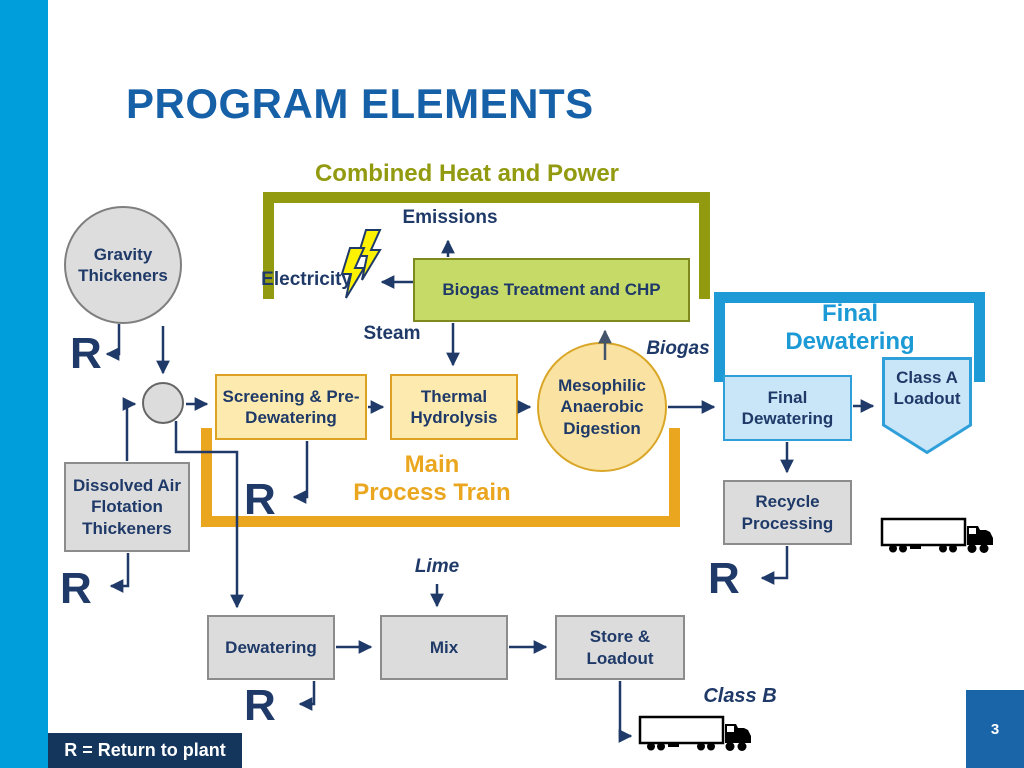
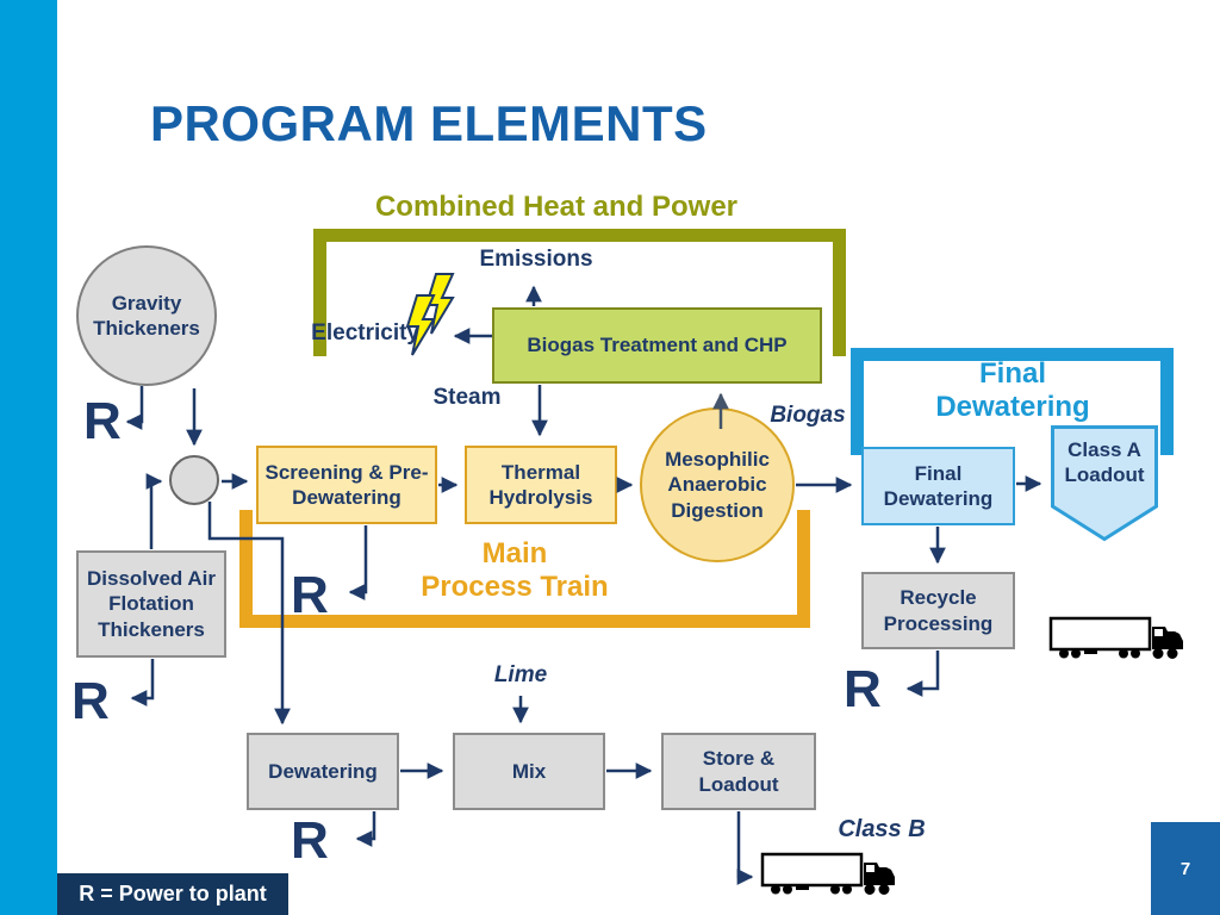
  PROGRAM ELEMENTS
  Combined Heat and Power
  Final
  Dewatering
  Main
  Process Train
  Gravity
  Thickeners
  Dissolved Air
  Flotation
  Thickeners
  Screening & Pre-
  Dewatering
  Thermal
  Hydrolysis
  Mesophilic
  Anaerobic
  Digestion
  Biogas Treatment and CHP
  Final
  Dewatering
  Recycle
  Processing
  Dewatering
  Mix
  Store &
  Loadout
  Class A
  Loadout
  Emissions
  Electricity
  Steam
  Biogas
  Lime
  Class B
  R
  R
  R
  R
  R
- R = Return to plant
+ R = Power to plant
- 3
+ 7
